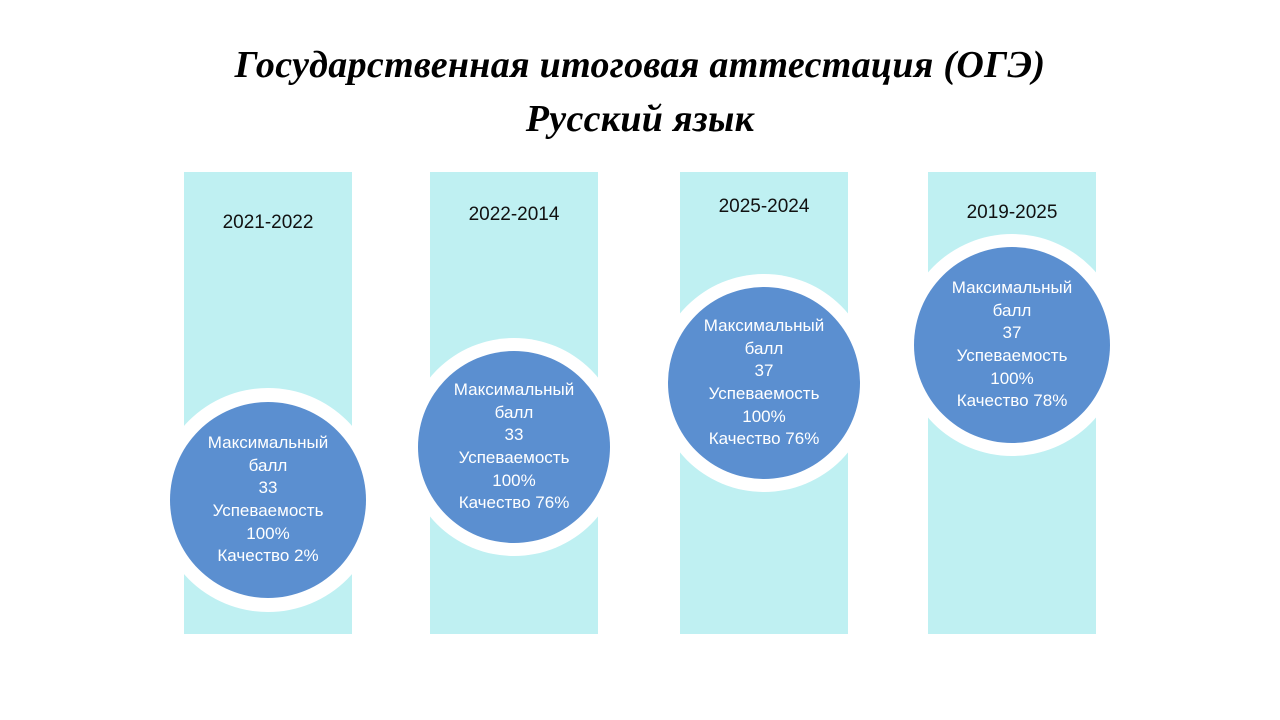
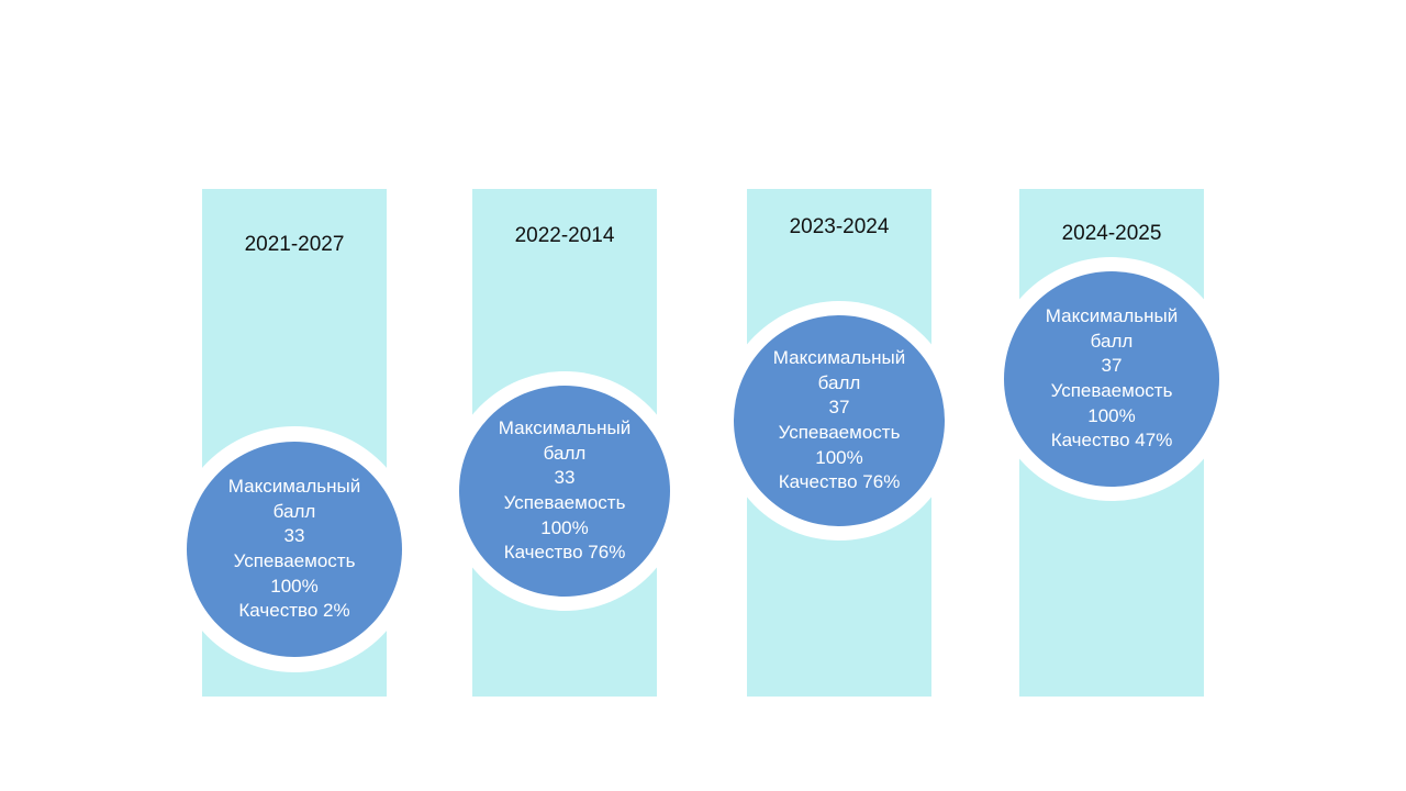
- Государственная итоговая аттестация (ОГЭ)
- Русский язык
- 2021-2022
+ 2021-2027
  Максимальный
  балл
  33
  Успеваемость
  100%
  Качество 2%
  2022-2014
  Максимальный
  балл
  33
  Успеваемость
  100%
  Качество 76%
- 2025-2024
+ 2023-2024
  Максимальный
  балл
  37
  Успеваемость
  100%
  Качество 76%
- 2019-2025
+ 2024-2025
  Максимальный
  балл
  37
  Успеваемость
  100%
- Качество 78%
+ Качество 47%
